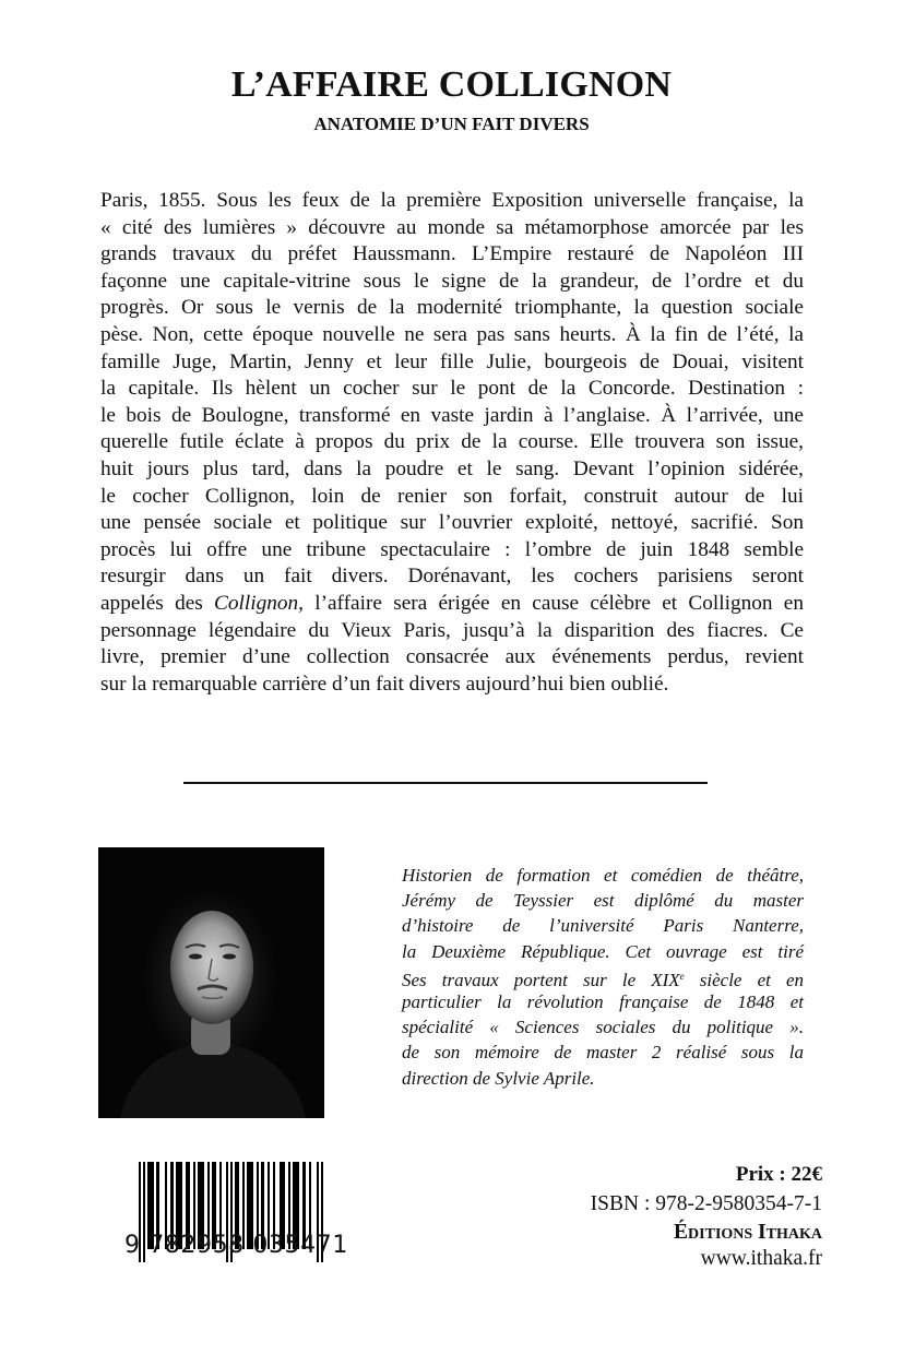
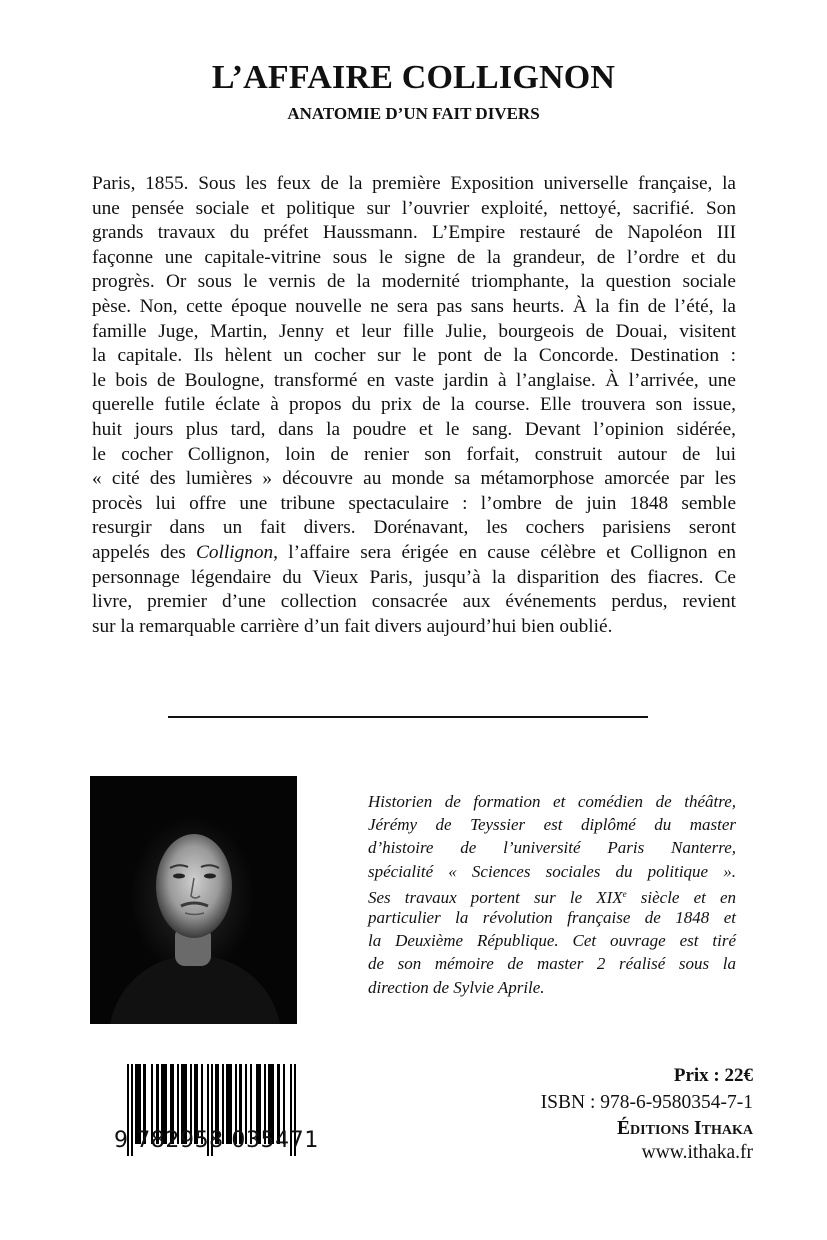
  L’AFFAIRE COLLIGNON
  ANATOMIE D’UN FAIT DIVERS
  Paris, 1855. Sous les feux de la première Exposition universelle française, la
- « cité des lumières » découvre au monde sa métamorphose amorcée par les
+ une pensée sociale et politique sur l’ouvrier exploité, nettoyé, sacrifié. Son
  grands travaux du préfet Haussmann. L’Empire restauré de Napoléon III
  façonne une capitale-vitrine sous le signe de la grandeur, de l’ordre et du
  progrès. Or sous le vernis de la modernité triomphante, la question sociale
  pèse. Non, cette époque nouvelle ne sera pas sans heurts. À la fin de l’été, la
  famille Juge, Martin, Jenny et leur fille Julie, bourgeois de Douai, visitent
  la capitale. Ils hèlent un cocher sur le pont de la Concorde. Destination :
  le bois de Boulogne, transformé en vaste jardin à l’anglaise. À l’arrivée, une
  querelle futile éclate à propos du prix de la course. Elle trouvera son issue,
  huit jours plus tard, dans la poudre et le sang. Devant l’opinion sidérée,
  le cocher Collignon, loin de renier son forfait, construit autour de lui
- une pensée sociale et politique sur l’ouvrier exploité, nettoyé, sacrifié. Son
+ « cité des lumières » découvre au monde sa métamorphose amorcée par les
  procès lui offre une tribune spectaculaire : l’ombre de juin 1848 semble
  resurgir dans un fait divers. Dorénavant, les cochers parisiens seront
  appelés des Collignon, l’affaire sera érigée en cause célèbre et Collignon en
  personnage légendaire du Vieux Paris, jusqu’à la disparition des fiacres. Ce
  livre, premier d’une collection consacrée aux événements perdus, revient
  sur la remarquable carrière d’un fait divers aujourd’hui bien oublié.
  Historien de formation et comédien de théâtre,
  Jérémy de Teyssier est diplômé du master
  d’histoire de l’université Paris Nanterre,
- la Deuxième République. Cet ouvrage est tiré
+ spécialité « Sciences sociales du politique ».
  Ses travaux portent sur le XIXe siècle et en
  particulier la révolution française de 1848 et
- spécialité « Sciences sociales du politique ».
+ la Deuxième République. Cet ouvrage est tiré
  de son mémoire de master 2 réalisé sous la
  direction de Sylvie Aprile.
  9 782958 035471
  Prix : 22€
- ISBN : 978-2-9580354-7-1
+ ISBN : 978-6-9580354-7-1
  Éditions Ithaka
  www.ithaka.fr
